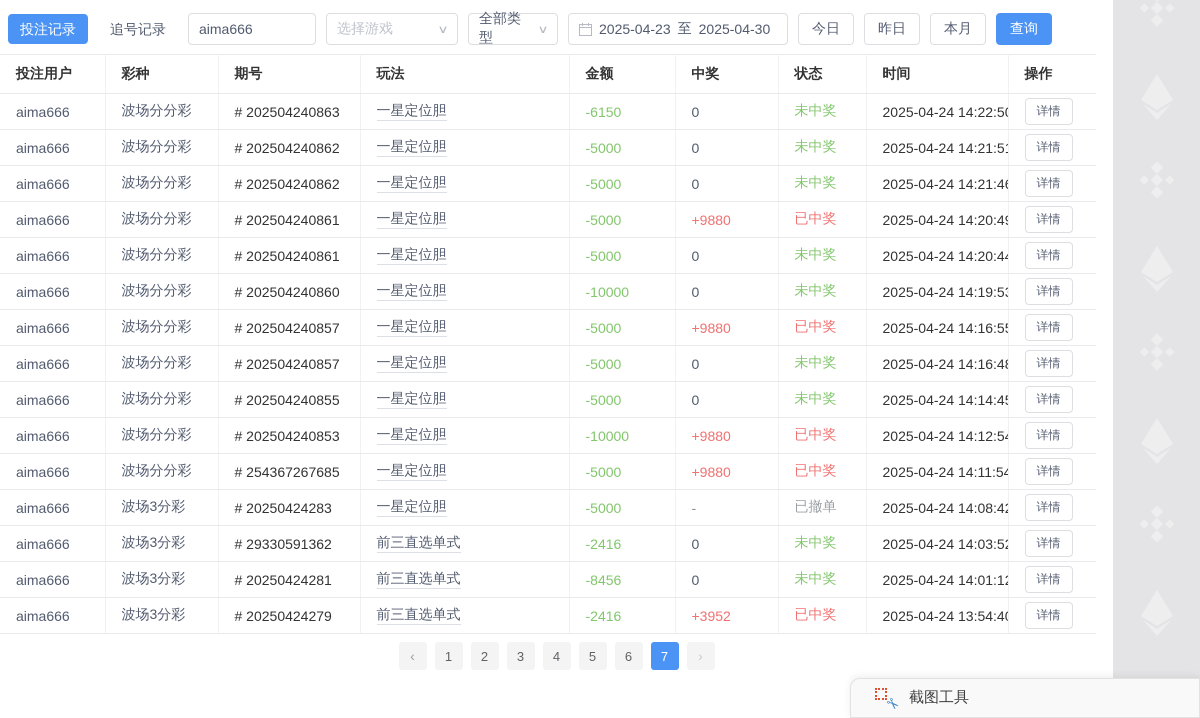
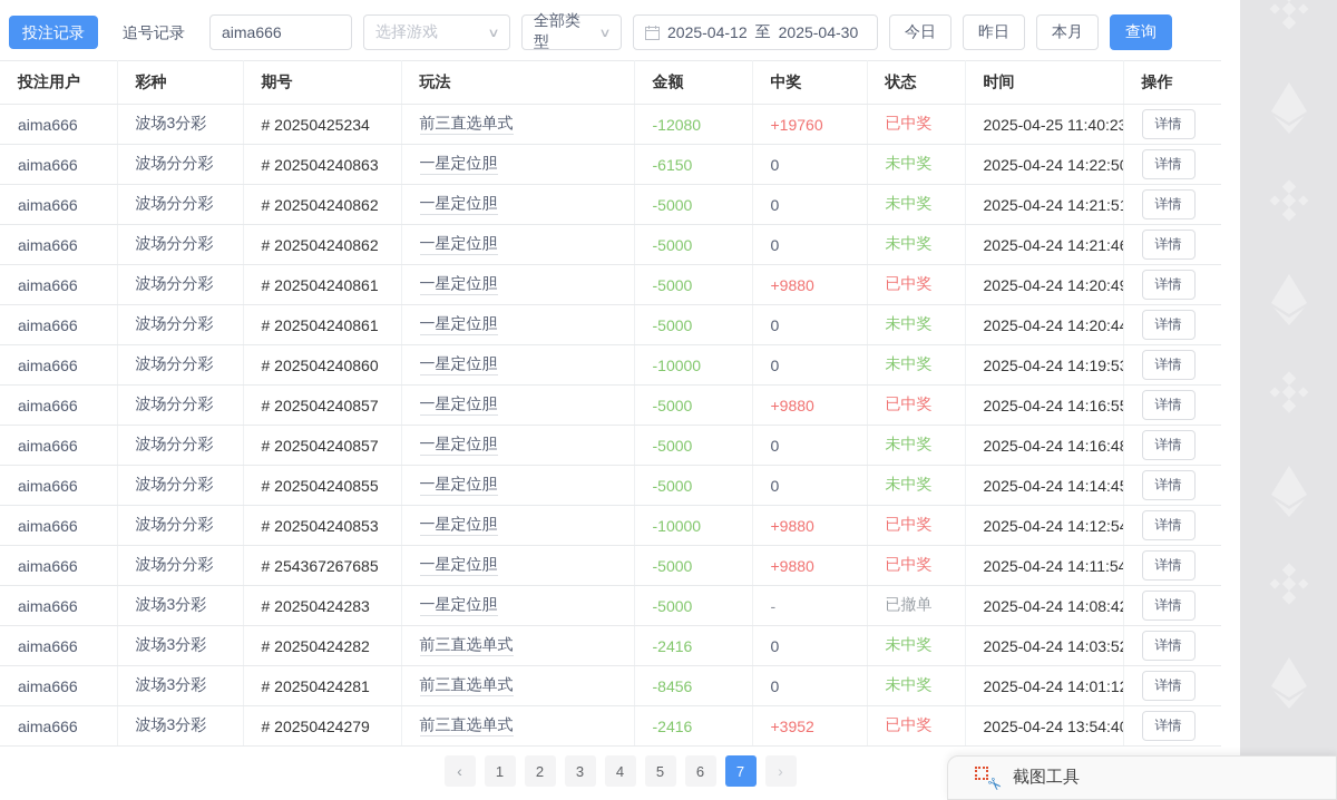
  投注记录
  追号记录
  aima666
  选择游戏
  ∨
  全部类型
  ∨
- 2025-04-23
+ 2025-04-12
  至
  2025-04-30
  今日
  昨日
  本月
  查询
  投注用户	彩种	期号	玩法	金额	中奖	状态	时间	操作
+ aima666	波场3分彩	# 20250425234	前三直选单式	-12080	+19760	已中奖	2025-04-25 11:40:23	详情
  aima666	波场分分彩	# 202504240863	一星定位胆	-6150	0	未中奖	2025-04-24 14:22:5	详情
  aima666	波场分分彩	# 202504240862	一星定位胆	-5000	0	未中奖	2025-04-24 14:21:5	详情
  aima666	波场分分彩	# 202504240862	一星定位胆	-5000	0	未中奖	2025-04-24 14:21:4	详情
  aima666	波场分分彩	# 202504240861	一星定位胆	-5000	+9880	已中奖	2025-04-24 14:20:4	详情
  aima666	波场分分彩	# 202504240861	一星定位胆	-5000	0	未中奖	2025-04-24 14:20:4	详情
  aima666	波场分分彩	# 202504240860	一星定位胆	-10000	0	未中奖	2025-04-24 14:19:5	详情
  aima666	波场分分彩	# 202504240857	一星定位胆	-5000	+9880	已中奖	2025-04-24 14:16:5	详情
  aima666	波场分分彩	# 202504240857	一星定位胆	-5000	0	未中奖	2025-04-24 14:16:4	详情
  aima666	波场分分彩	# 202504240855	一星定位胆	-5000	0	未中奖	2025-04-24 14:14:4	详情
  aima666	波场分分彩	# 202504240853	一星定位胆	-10000	+9880	已中奖	2025-04-24 14:12:5	详情
  aima666	波场分分彩	# 254367267685	一星定位胆	-5000	+9880	已中奖	2025-04-24 14:11:54	详情
  aima666	波场3分彩	# 20250424283	一星定位胆	-5000	-	已撤单	2025-04-24 14:08:4	详情
- aima666	波场3分彩	# 29330591362	前三直选单式	-2416	0	未中奖	2025-04-24 14:03:5	详情
+ aima666	波场3分彩	# 20250424282	前三直选单式	-2416	0	未中奖	2025-04-24 14:03:5	详情
  aima666	波场3分彩	# 20250424281	前三直选单式	-8456	0	未中奖	2025-04-24 14:01:1	详情
  aima666	波场3分彩	# 20250424279	前三直选单式	-2416	+3952	已中奖	2025-04-24 13:54:4	详情
  ‹
  1
  2
  3
  4
  5
  6
  7
  ›
  截图工具
